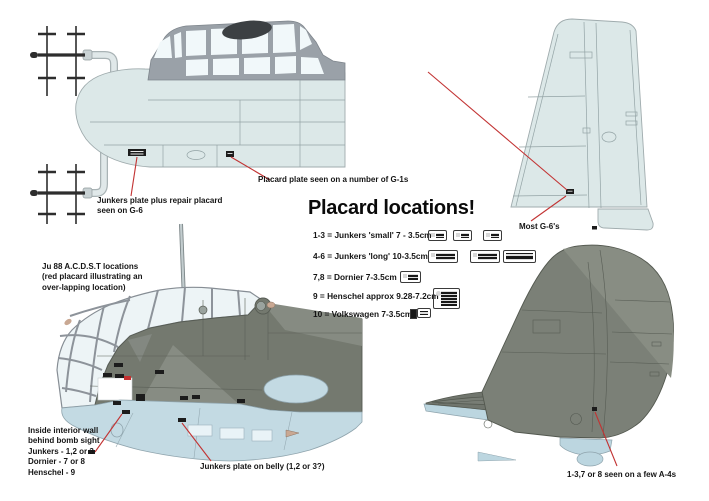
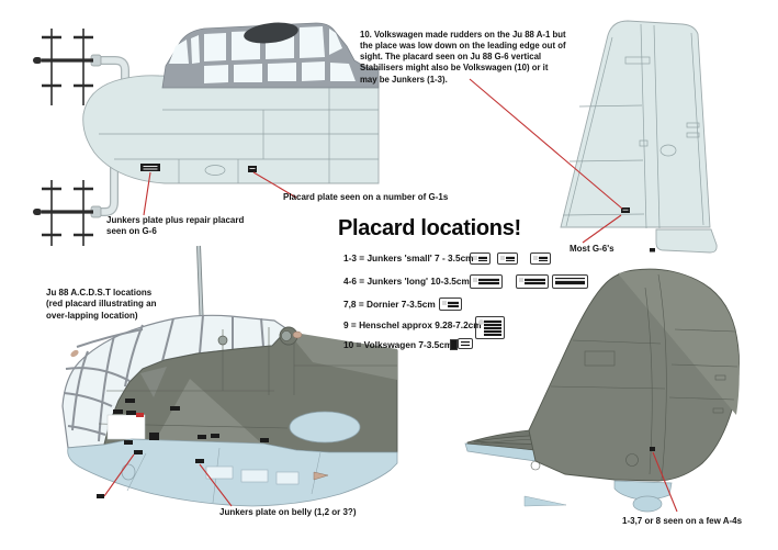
+ 10. Volkswagen made rudders on the Ju 88 A-1 but
+ the place was low down on the leading edge out of
+ sight. The placard seen on Ju 88 G-6 vertical
+ Stabilisers might also be Volkswagen (10) or it
+ may be Junkers (1-3).
  Placard plate seen on a number of G-1s
  Junkers plate plus repair placard
  seen on G-6
  Ju 88 A.C.D.S.T locations
  (red placard illustrating an
  over-lapping location)
  Most G-6's
- Inside interior wall
- behind bomb sight
- Junkers - 1,2 or 3
- Dornier - 7 or 8
- Henschel - 9
  Junkers plate on belly (1,2 or 3?)
  1-3,7 or 8 seen on a few A-4s
  Placard locations!
  1-3 = Junkers 'small' 7 - 3.5c
  4-6 = Junkers 'long' 10-3.5cm
  7,8 = Dornier 7-3.5cm
  9 = Henschel approx 9.28-7.2c
  10 = Volkswagen 7-3.5cm
